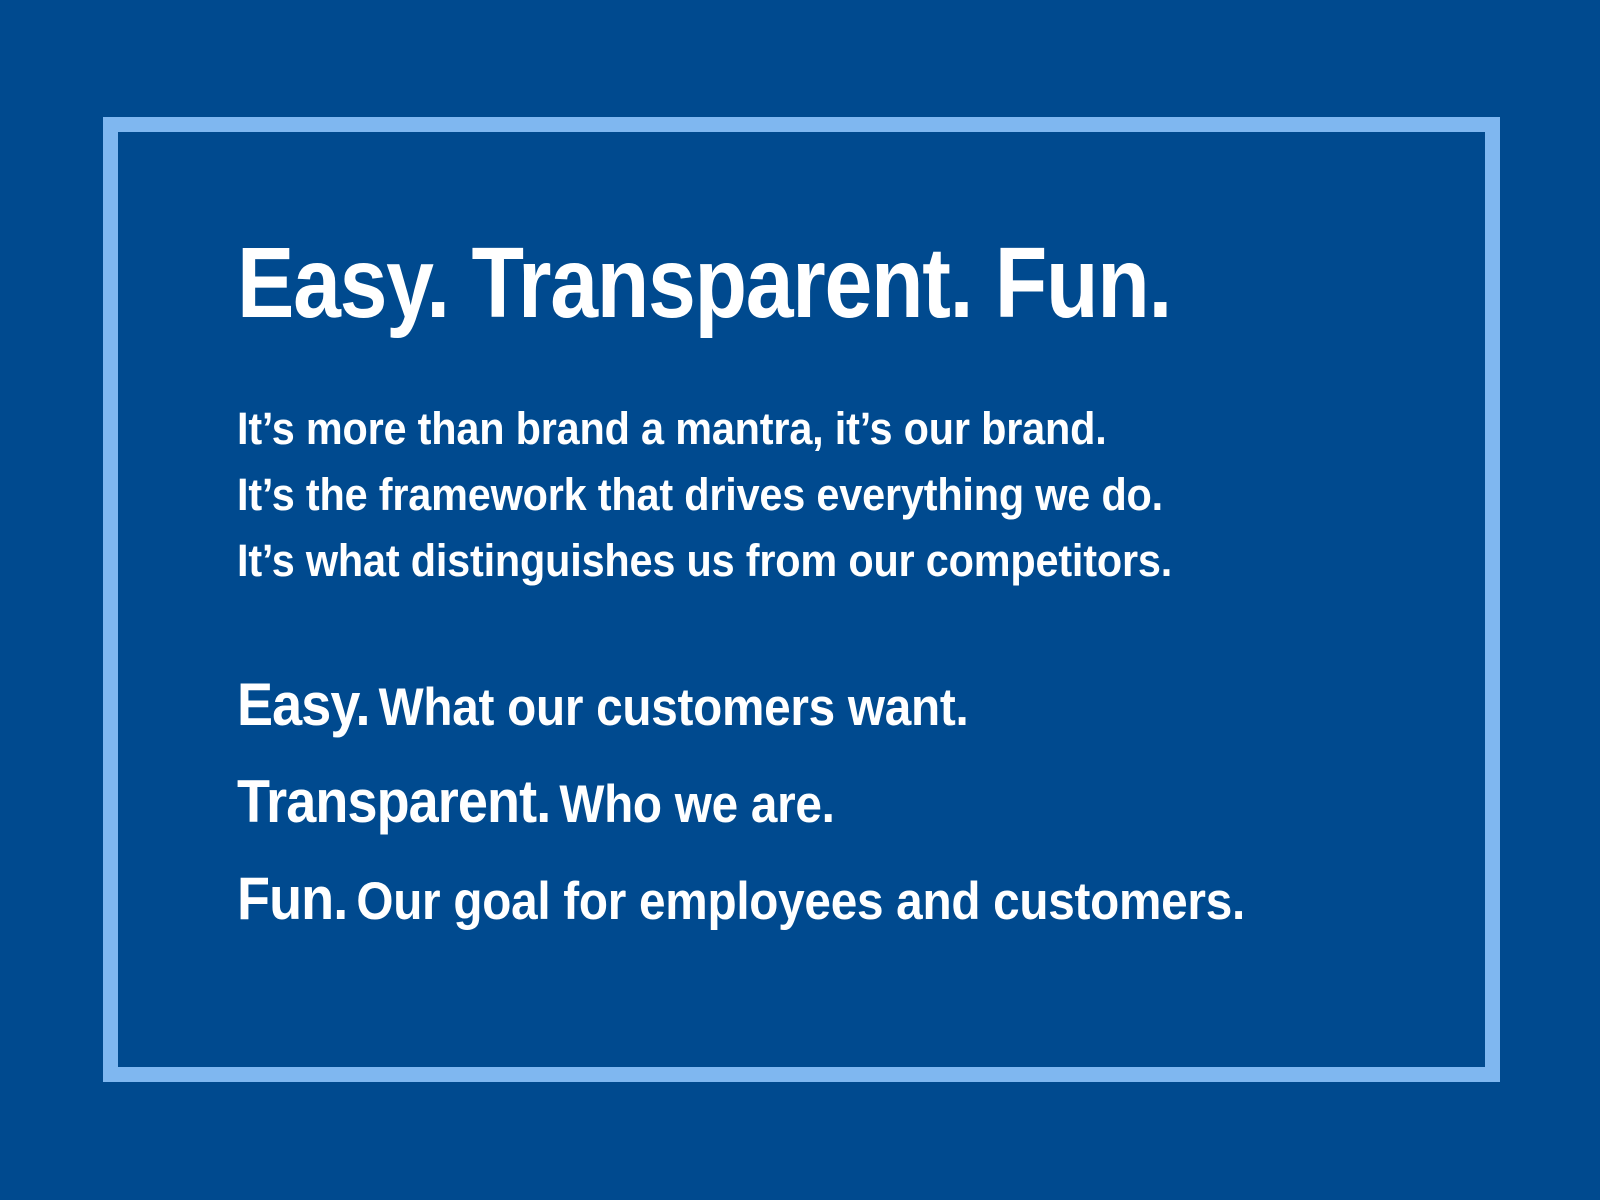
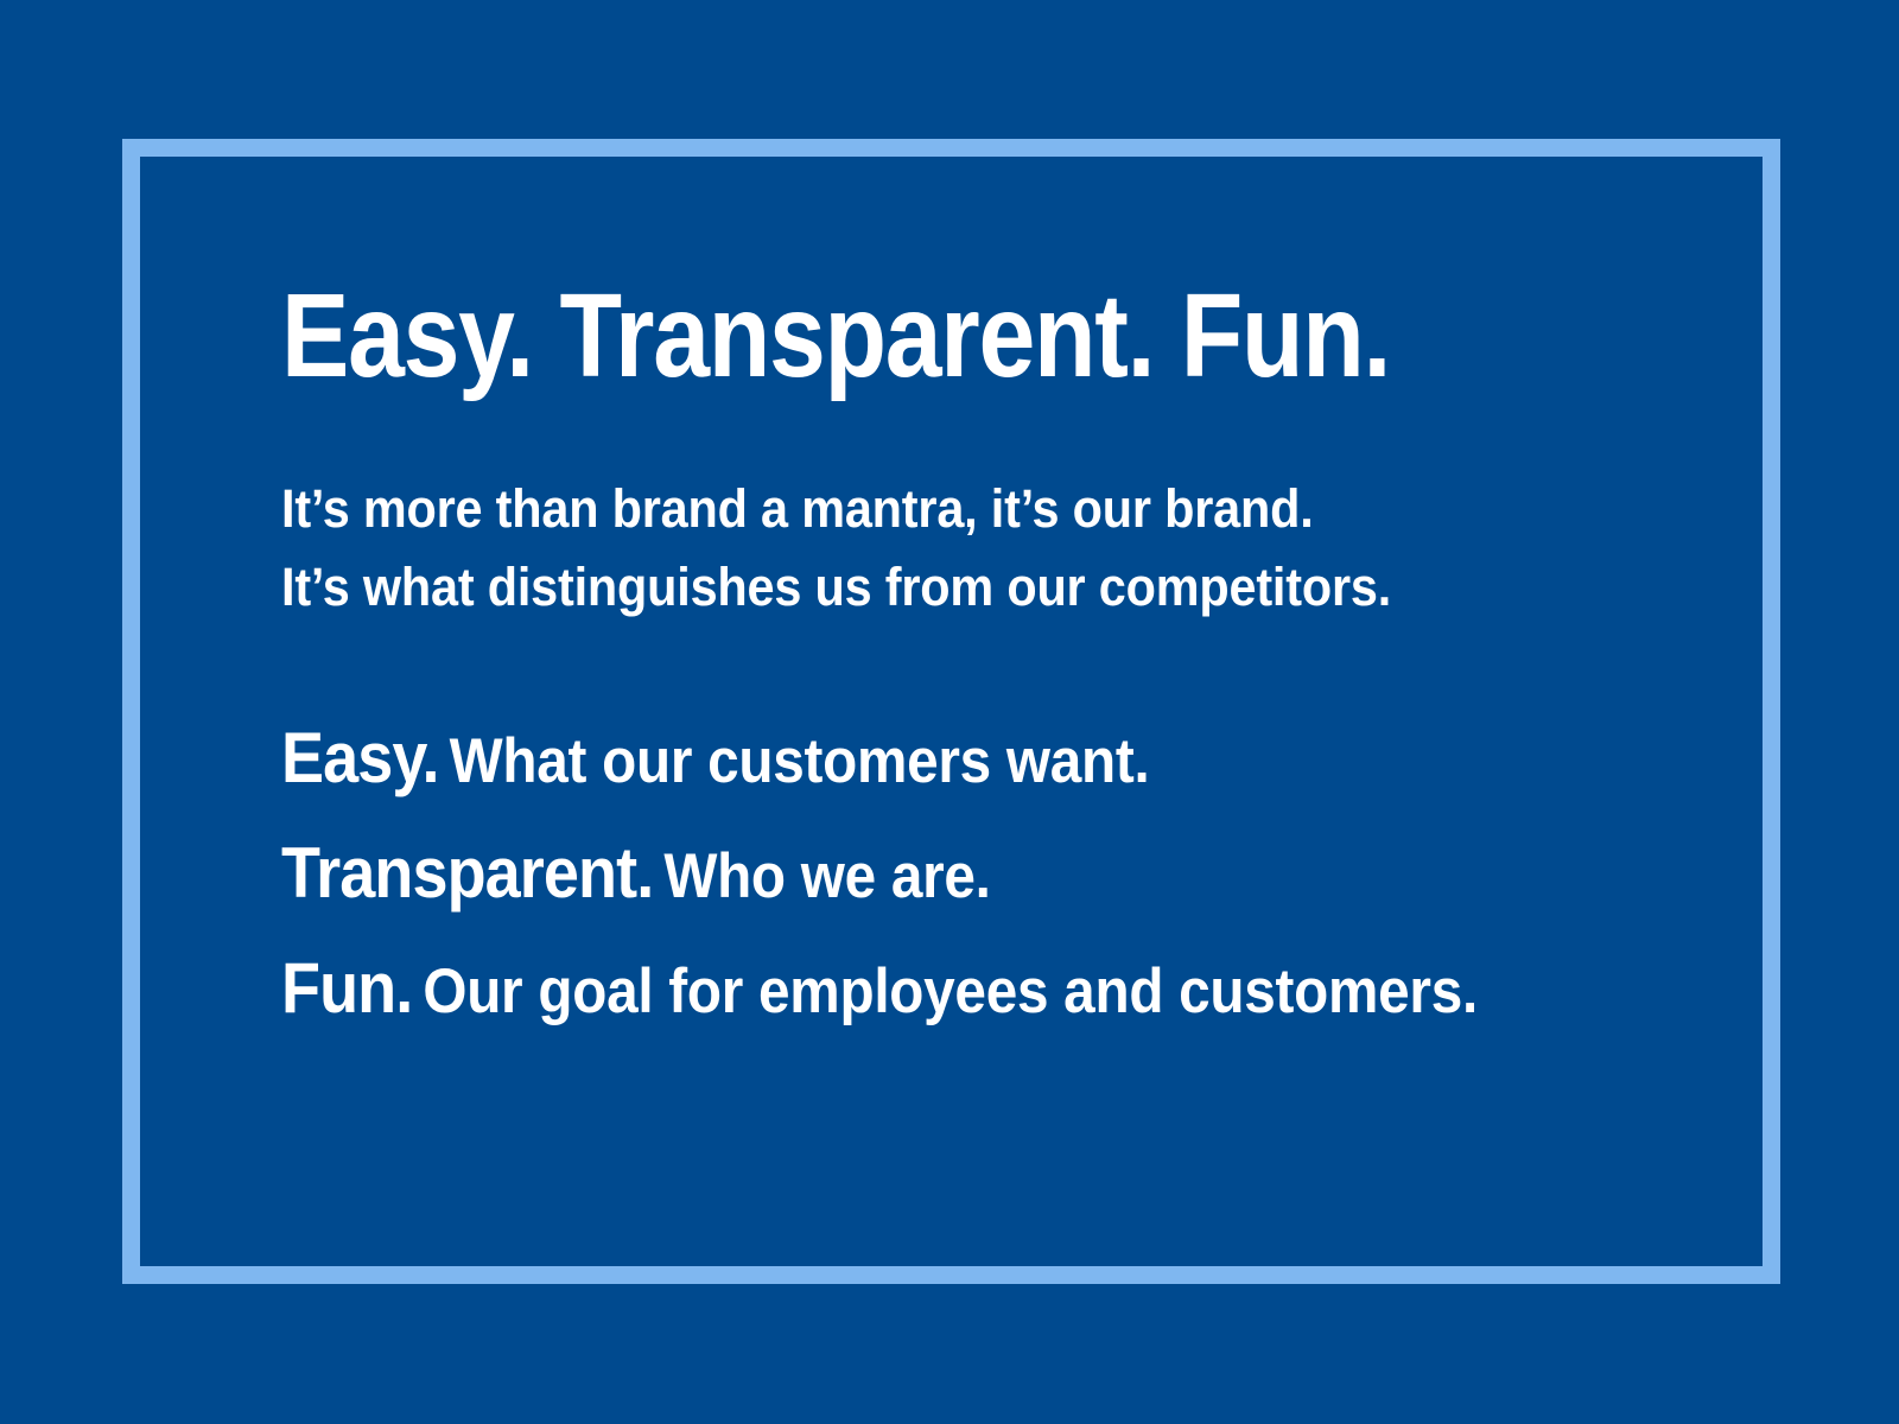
  Easy. Transparent. Fun.
  It’s more than brand a mantra, it’s our brand.
- It’s the framework that drives everything we do.
  It’s what distinguishes us from our competitors.
  Easy. What our customers want.
  Transparent. Who we are.
  Fun. Our goal for employees and customers.
